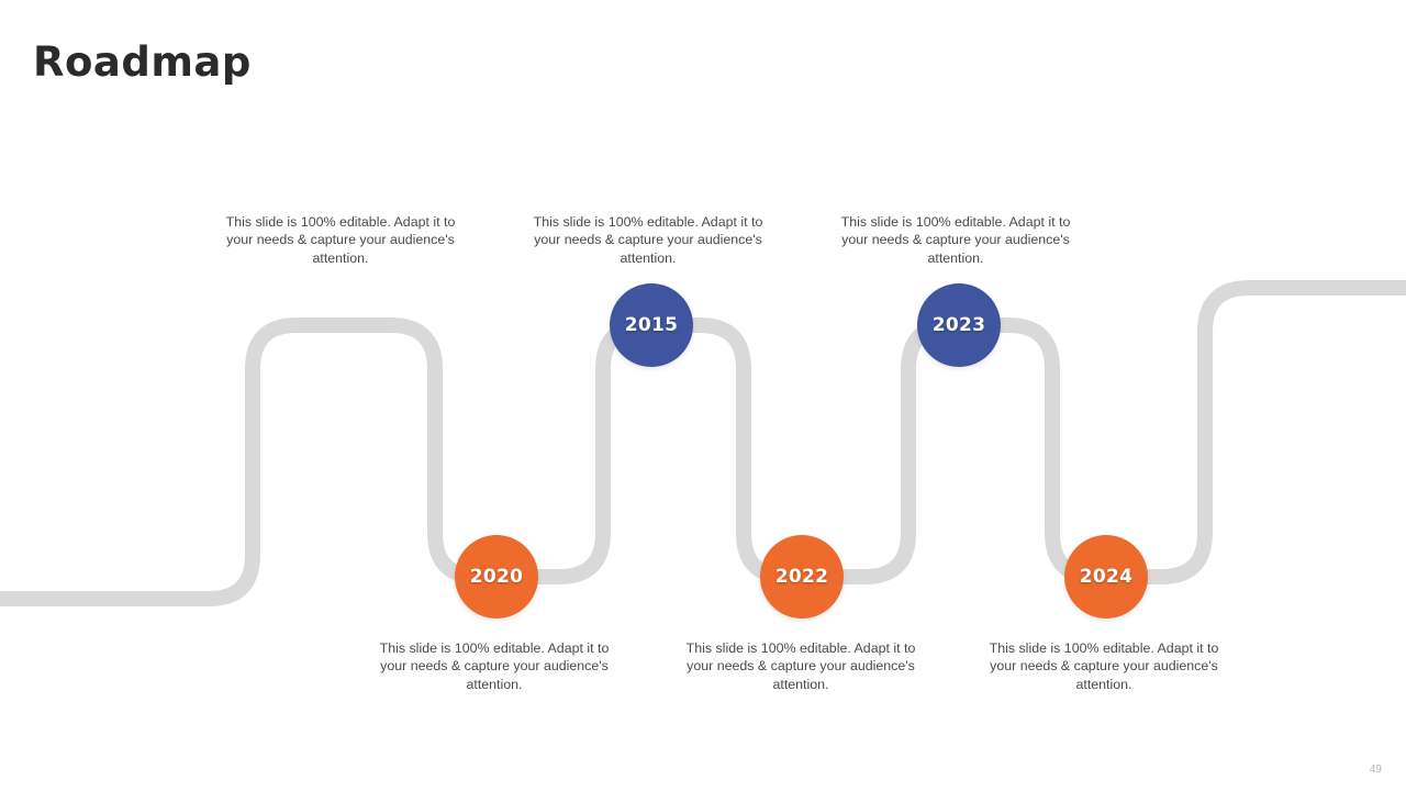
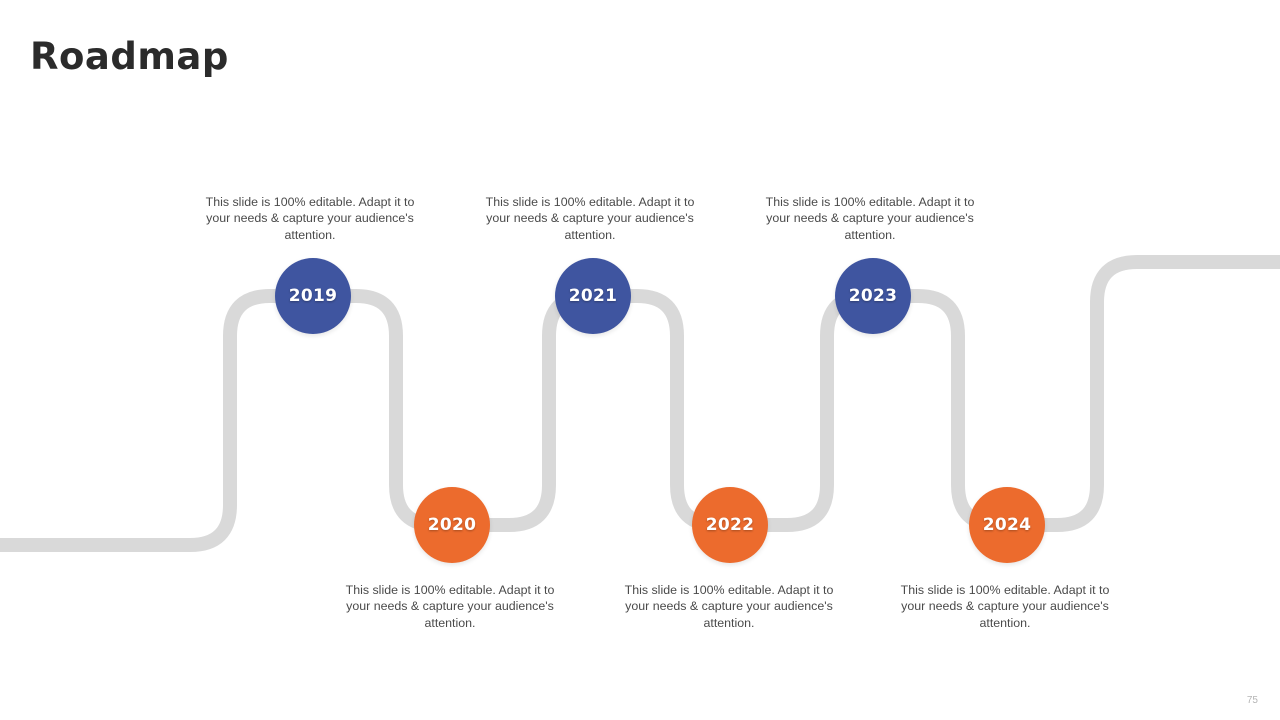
  Roadmap
  This slide is 100% editable. Adapt it to your needs & capture your audience's attention.
+ 2019
  2020
  This slide is 100% editable. Adapt it to your needs & capture your audience's attention.
  This slide is 100% editable. Adapt it to your needs & capture your audience's attention.
- 2015
+ 2021
  2022
  This slide is 100% editable. Adapt it to your needs & capture your audience's attention.
  This slide is 100% editable. Adapt it to your needs & capture your audience's attention.
  2023
  2024
  This slide is 100% editable. Adapt it to your needs & capture your audience's attention.
- 49
+ 75
